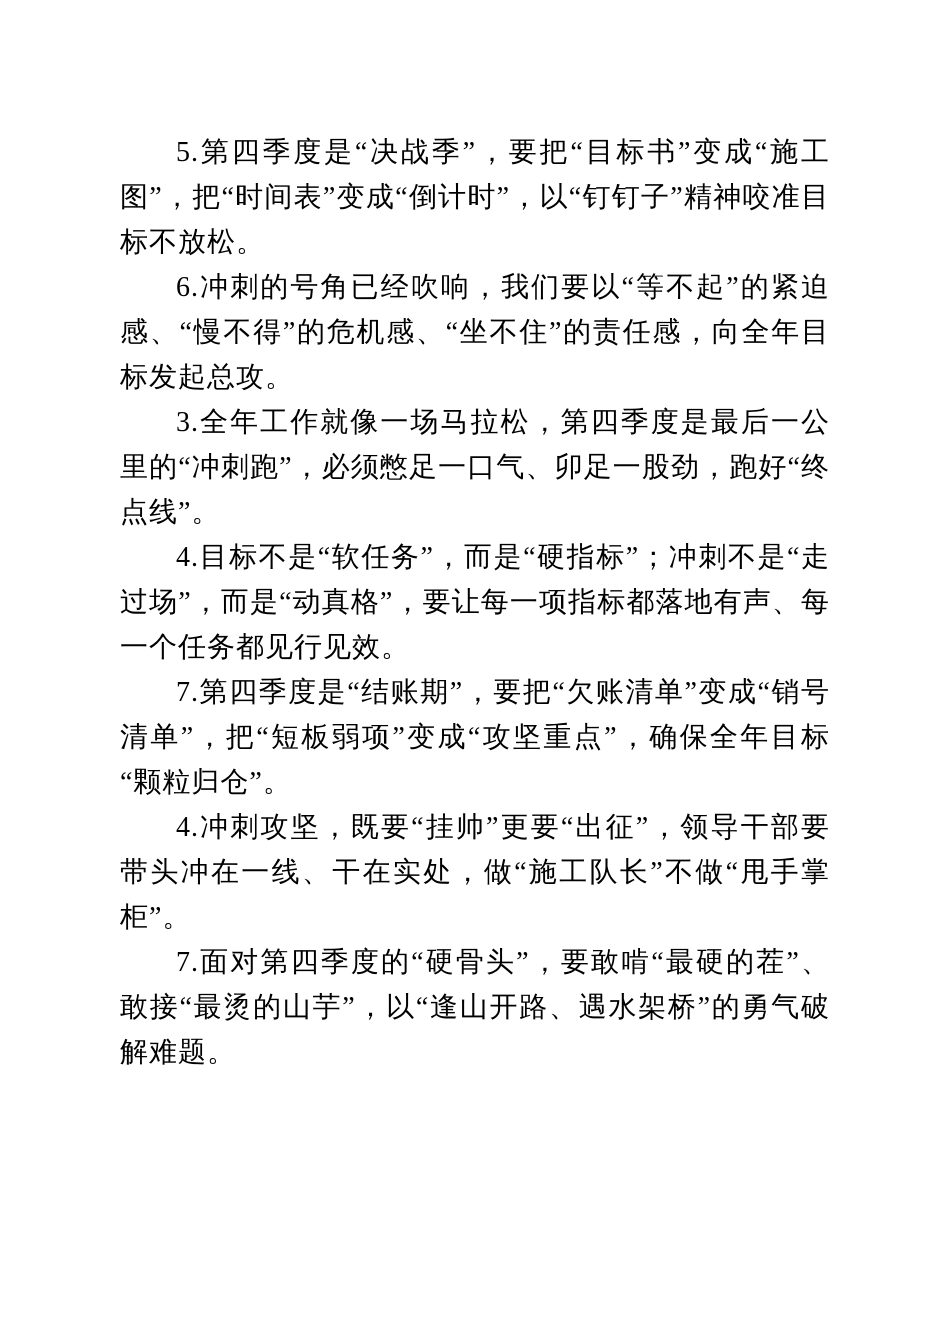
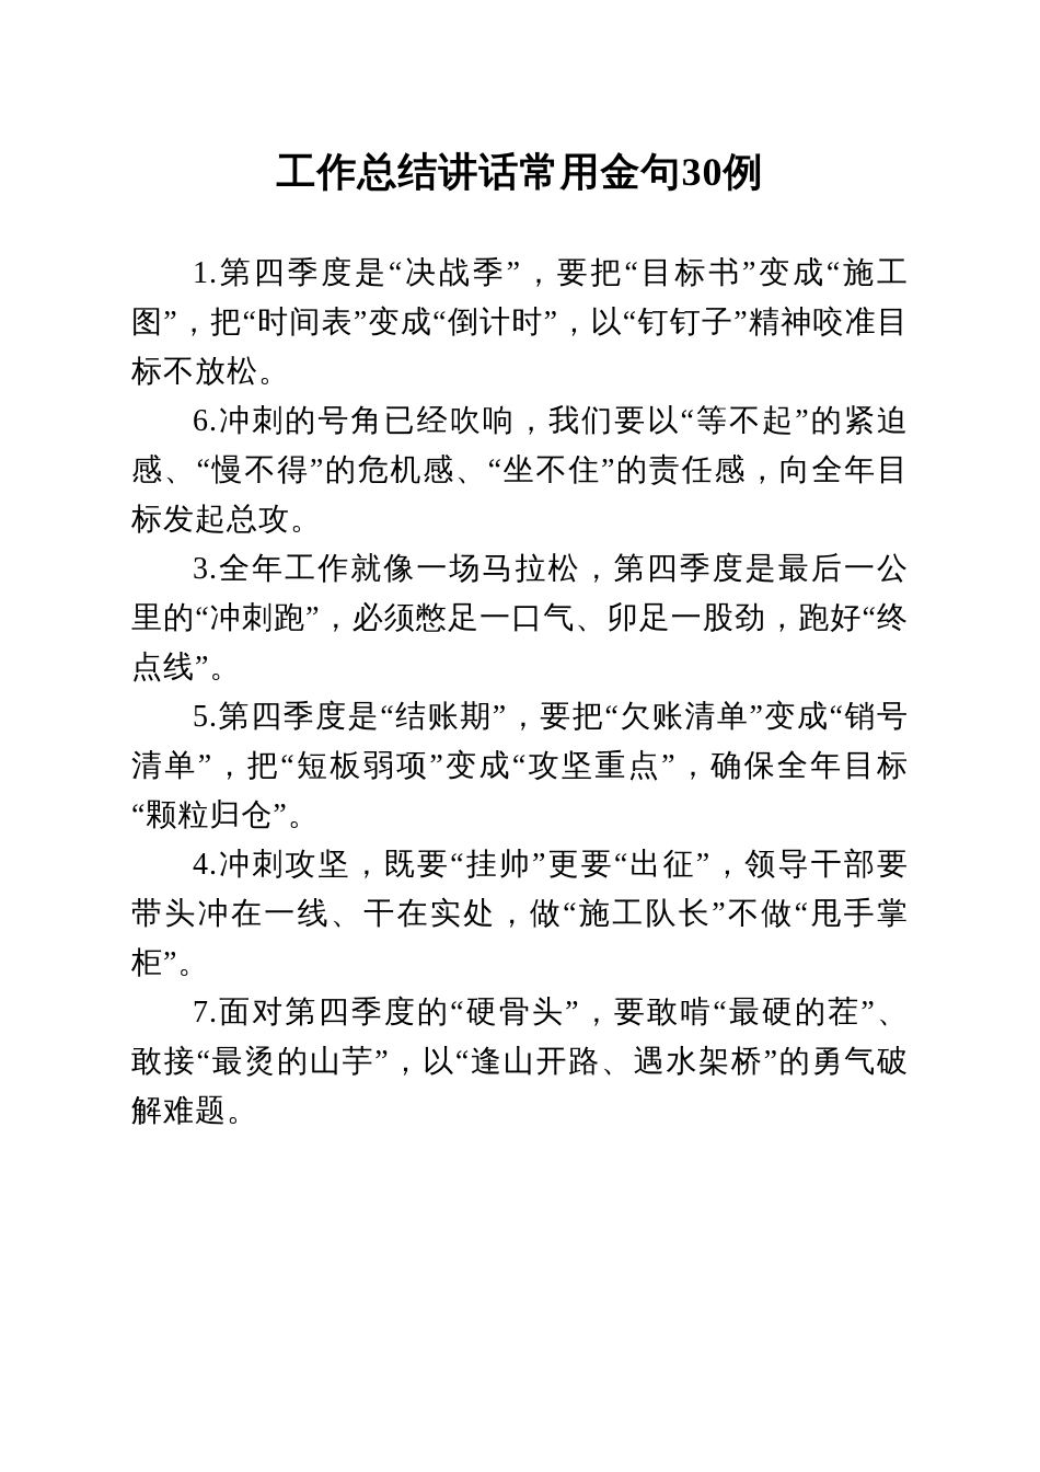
+ 工作总结讲话常用金句30例
- 5.第四季度是“决战季”，要把“目标书”变成“施工图”，把“时间表”变成“倒计时”，以“钉钉子”精神咬准目标不放松。
+ 1.第四季度是“决战季”，要把“目标书”变成“施工图”，把“时间表”变成“倒计时”，以“钉钉子”精神咬准目标不放松。
  6.冲刺的号角已经吹响，我们要以“等不起”的紧迫感、“慢不得”的危机感、“坐不住”的责任感，向全年目标发起总攻。
  3.全年工作就像一场马拉松，第四季度是最后一公里的“冲刺跑”，必须憋足一口气、卯足一股劲，跑好“终点线”。
- 4.目标不是“软任务”，而是“硬指标”；冲刺不是“走过场”，而是“动真格”，要让每一项指标都落地有声、每一个任务都见行见效。
- 7.第四季度是“结账期”，要把“欠账清单”变成“销号清单”，把“短板弱项”变成“攻坚重点”，确保全年目标“颗粒归仓”。
+ 5.第四季度是“结账期”，要把“欠账清单”变成“销号清单”，把“短板弱项”变成“攻坚重点”，确保全年目标“颗粒归仓”。
  4.冲刺攻坚，既要“挂帅”更要“出征”，领导干部要带头冲在一线、干在实处，做“施工队长”不做“甩手掌柜”。
  7.面对第四季度的“硬骨头”，要敢啃“最硬的茬”、敢接“最烫的山芋”，以“逢山开路、遇水架桥”的勇气破解难题。
